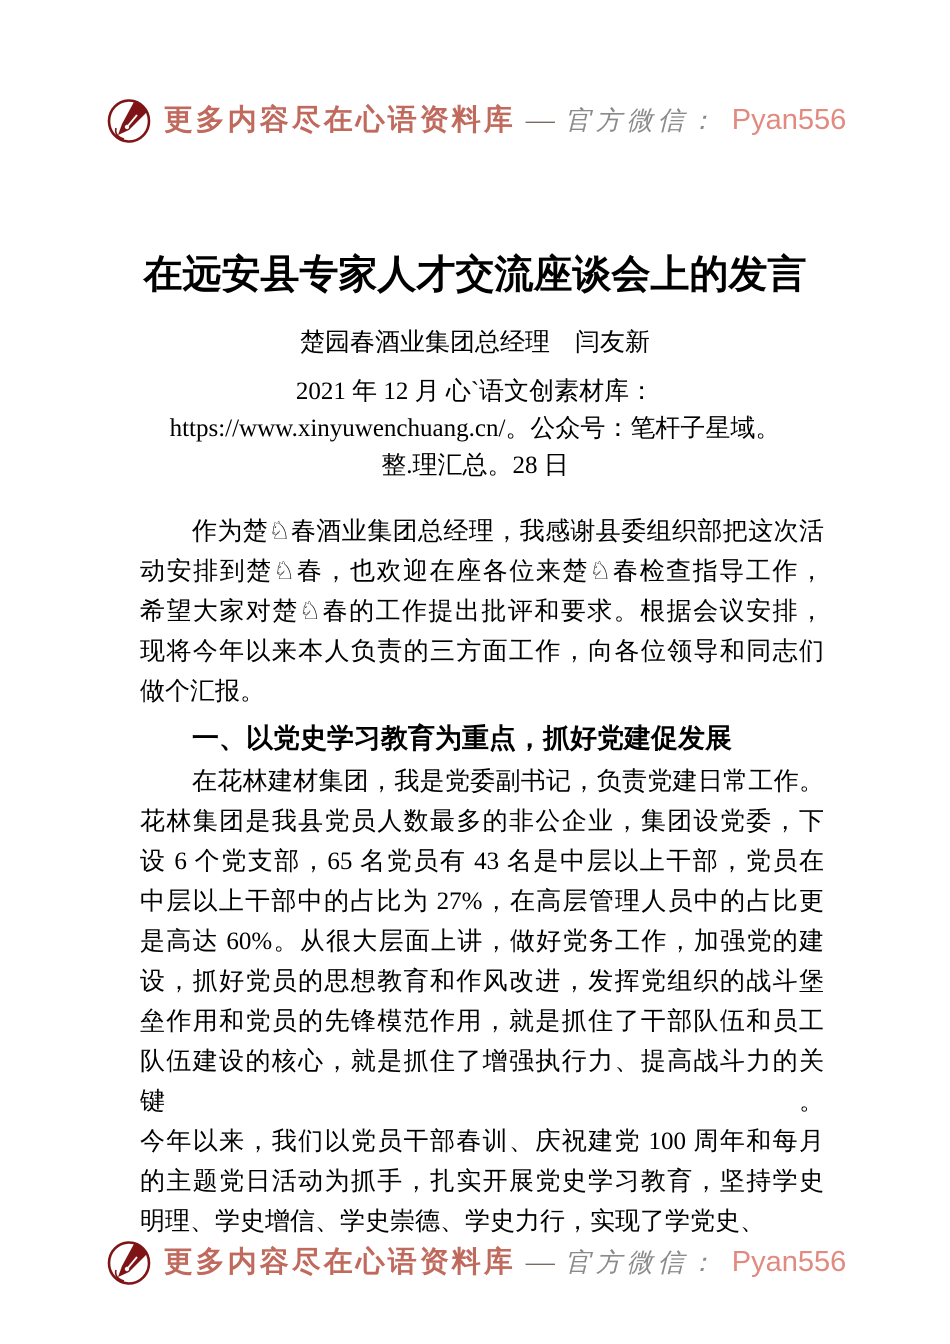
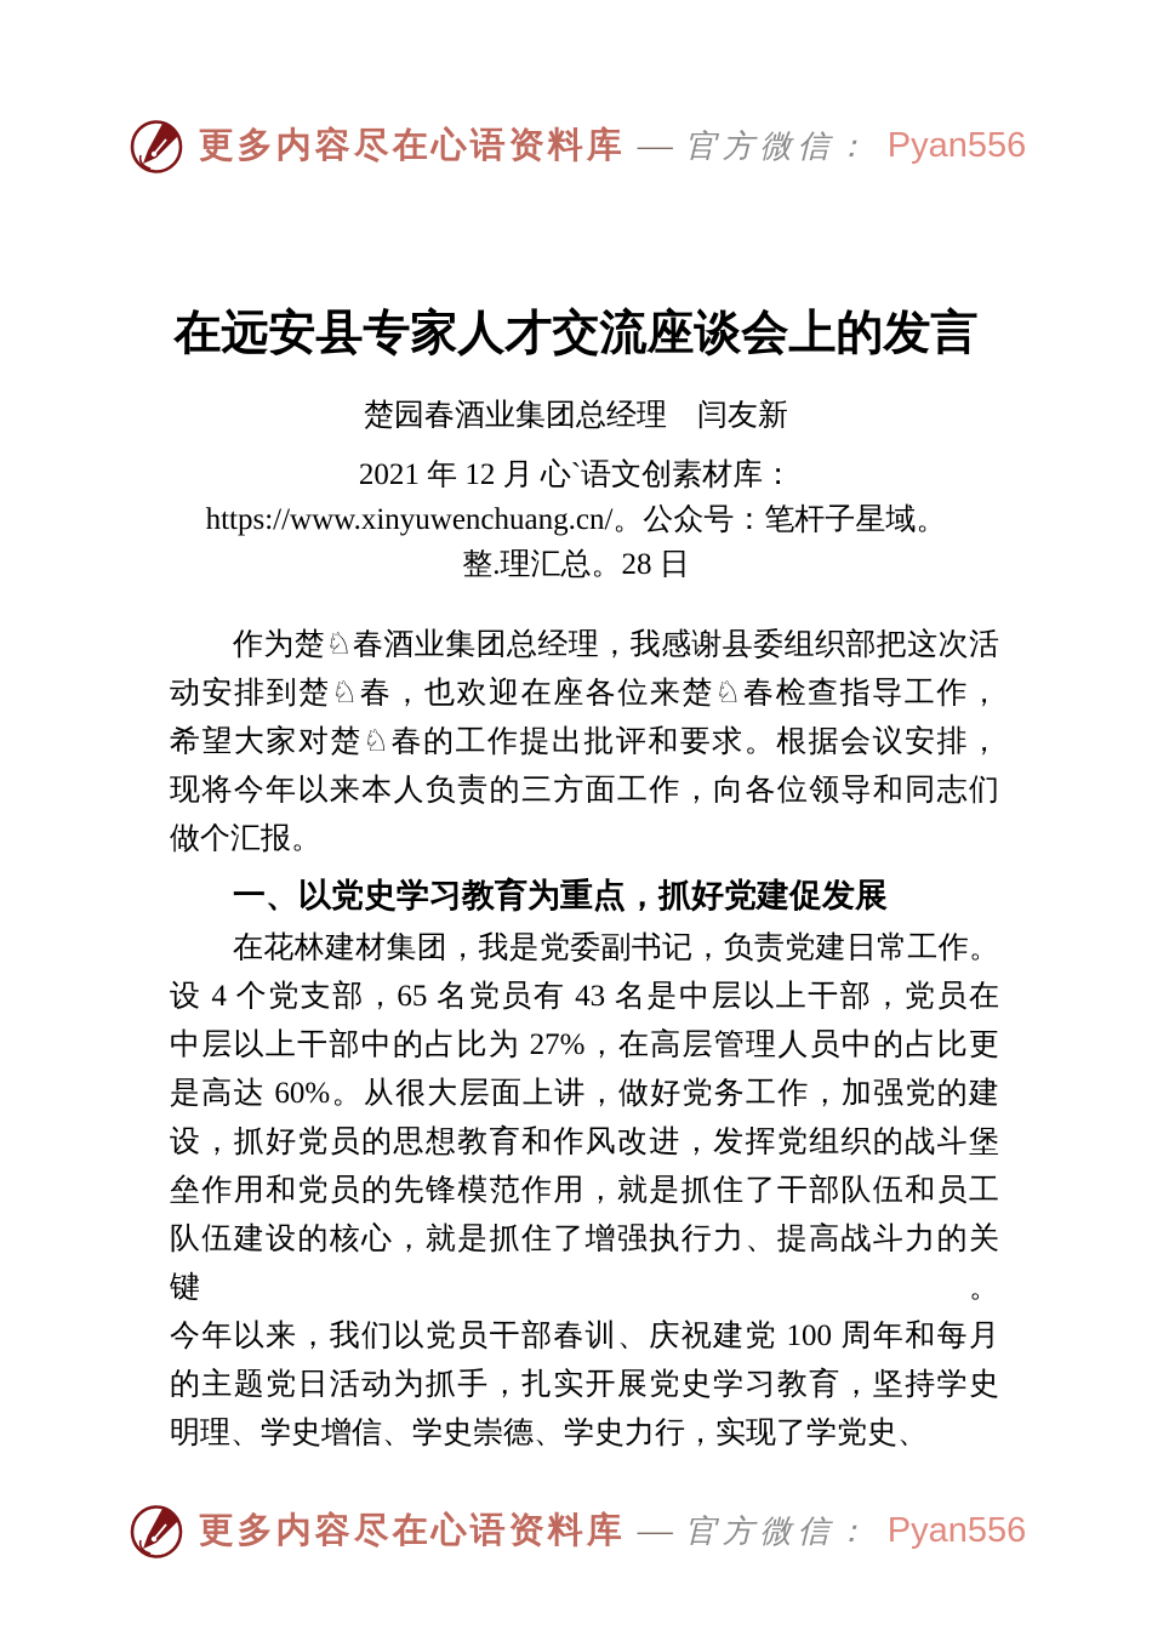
  更多内容尽在心语资料库
  —
  官方微信：
  Pyan556
  在远安县专家人才交流座谈会上的发言
  楚园春酒业集团总经理 闫友新
  2021 年 12 月 心`语文创素材库：
  https://www.xinyuwenchuang.cn/。公众号：笔杆子星域。
  整.理汇总。28 日
  作为楚♘春酒业集团总经理，我感谢县委组织部把这次活
  动安排到楚♘春，也欢迎在座各位来楚♘春检查指导工作，
  希望大家对楚♘春的工作提出批评和要求。根据会议安排，
  现将今年以来本人负责的三方面工作，向各位领导和同志们
  做个汇报。
  一、以党史学习教育为重点，抓好党建促发展
  在花林建材集团，我是党委副书记，负责党建日常工作。
- 花林集团是我县党员人数最多的非公企业，集团设党委，下
- 设 6 个党支部，65 名党员有 43 名是中层以上干部，党员在
+ 设 4 个党支部，65 名党员有 43 名是中层以上干部，党员在
  中层以上干部中的占比为 27%，在高层管理人员中的占比更
  是高达 60%。从很大层面上讲，做好党务工作，加强党的建
  设，抓好党员的思想教育和作风改进，发挥党组织的战斗堡
  垒作用和党员的先锋模范作用，就是抓住了干部队伍和员工
  队伍建设的核心，就是抓住了增强执行力、提高战斗力的关键。
  今年以来，我们以党员干部春训、庆祝建党 100 周年和每月
  的主题党日活动为抓手，扎实开展党史学习教育，坚持学史
  明理、学史增信、学史崇德、学史力行，实现了学党史、
  更多内容尽在心语资料库
  —
  官方微信：
  Pyan556
